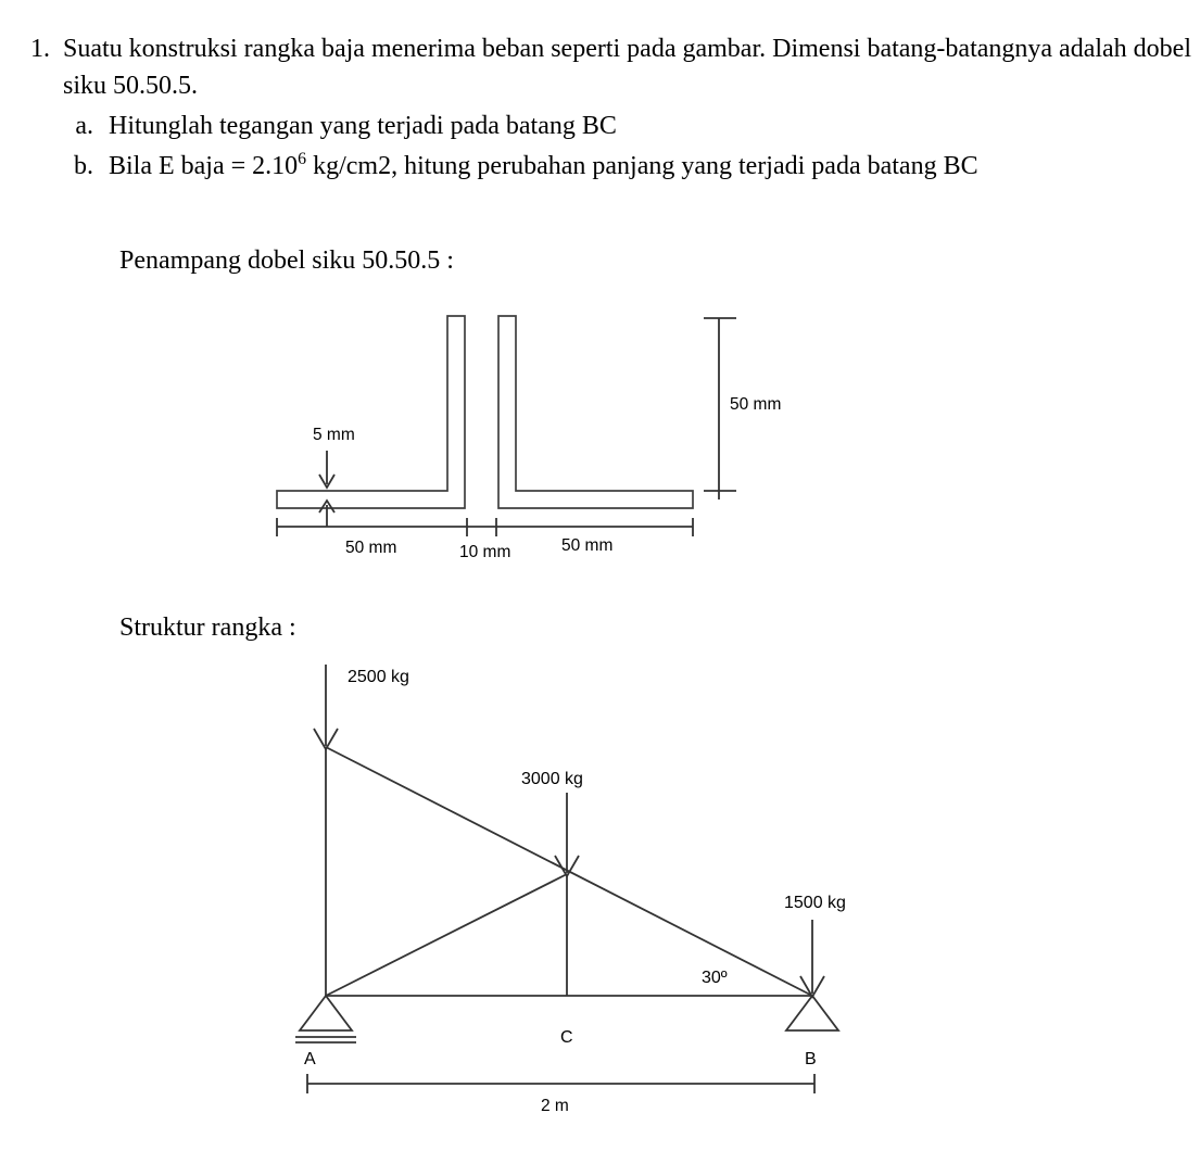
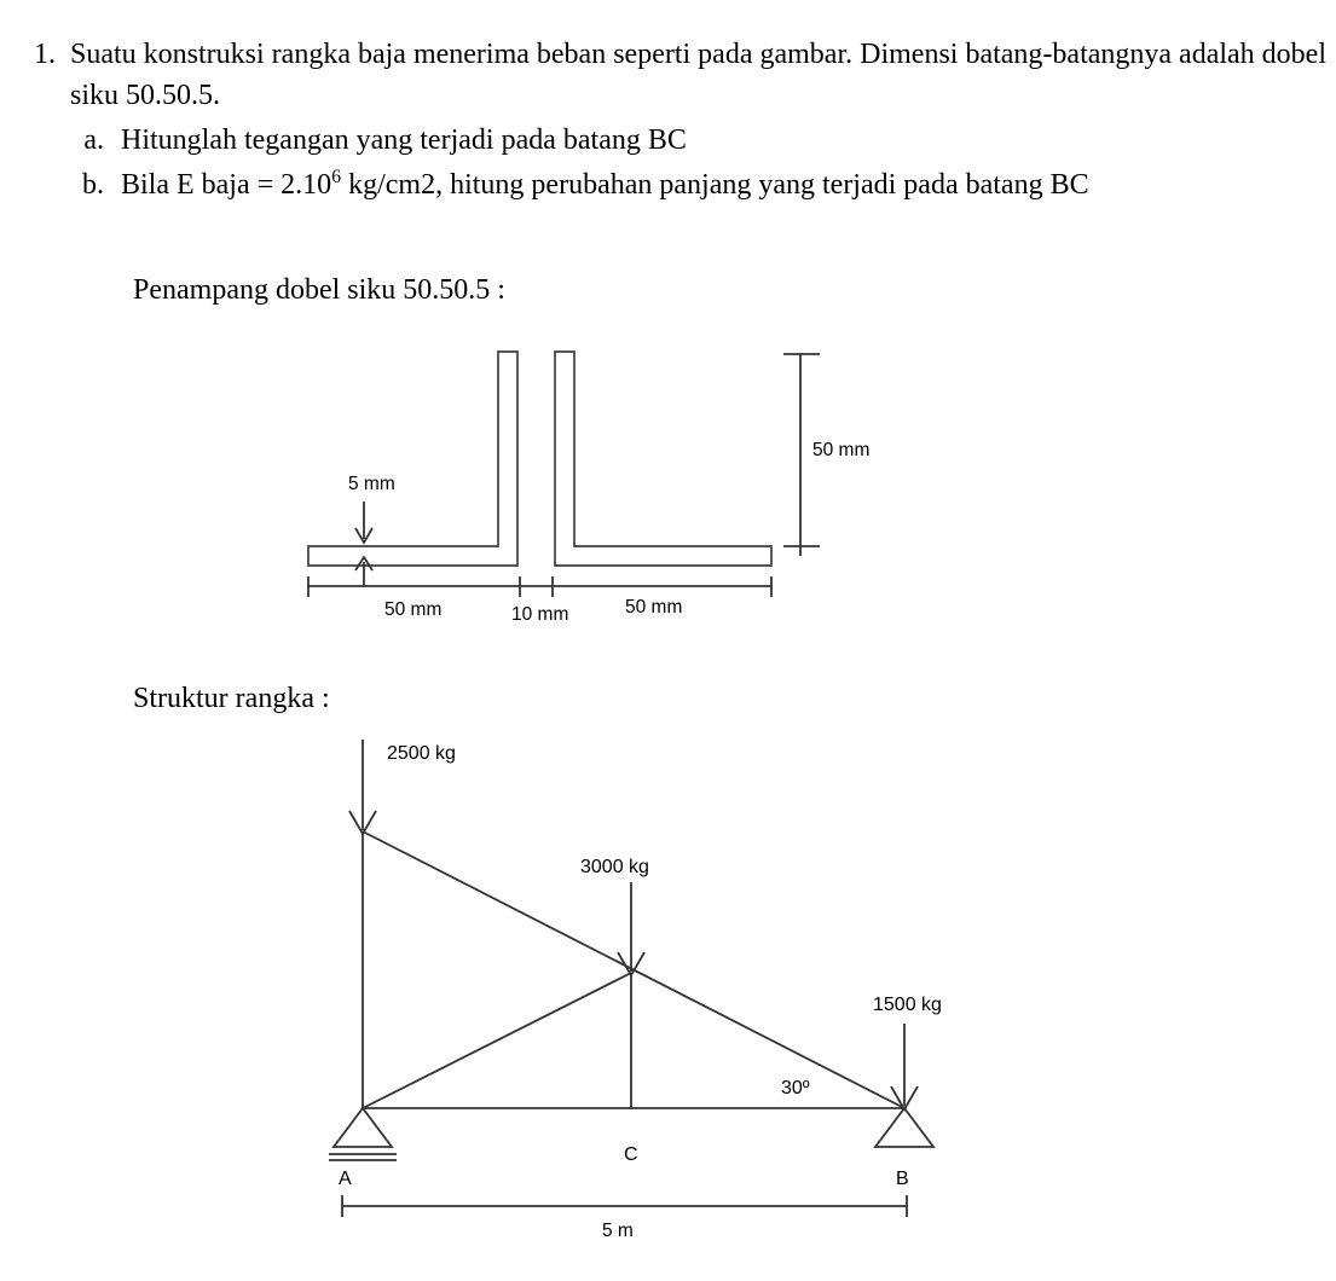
  1.
  Suatu konstruksi rangka baja menerima beban seperti pada gambar. Dimensi batang-batangnya adalah dobel siku 50.50.5.
  a.
  Hitunglah tegangan yang terjadi pada batang BC
  b.
  Bila E baja = 2.106 kg/cm2, hitung perubahan panjang yang terjadi pada batang BC
  Penampang dobel siku 50.50.5 :
  Struktur rangka :
  5 mm
  50 mm
  10 mm
  50 mm
  50 mm
  2500 kg
  3000 kg
  1500 kg
  A
  B
  C
  30º
- 2 m
+ 5 m
